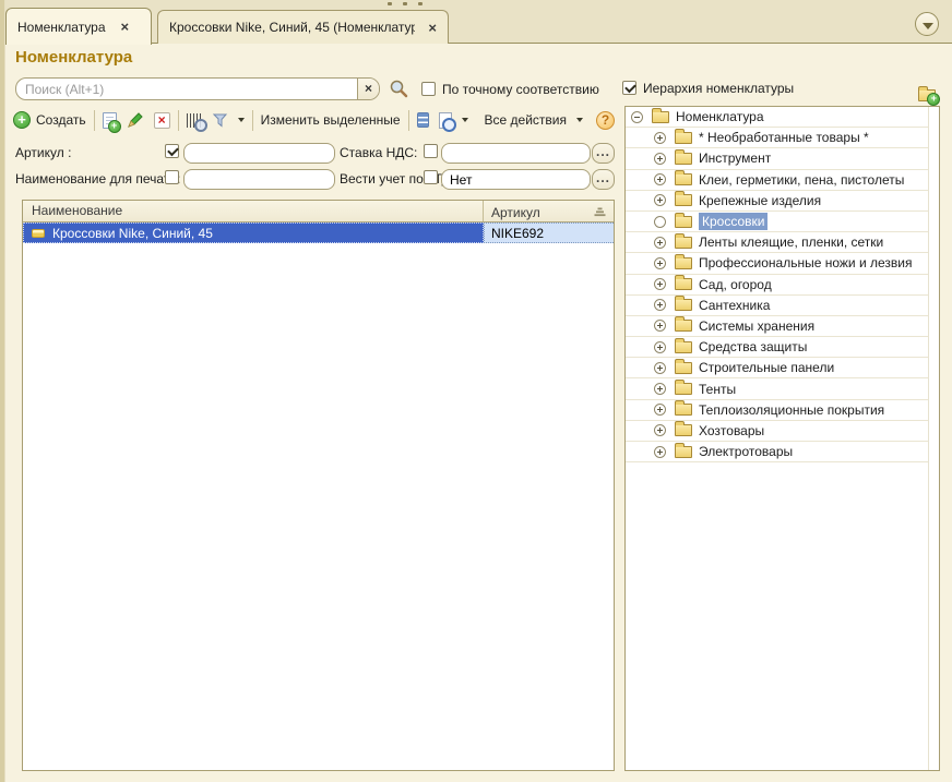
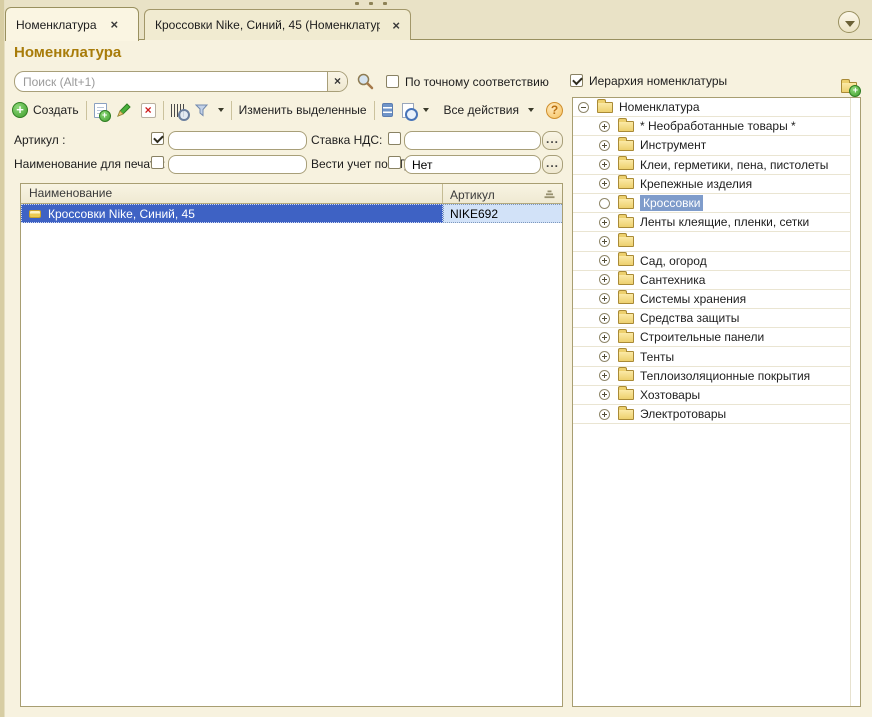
  Номенклатура
  ×
  Кроссовки Nike, Синий, 45 (Номенклатур
  ×
  Номенклатура
  Поиск (Alt+1)
  ×
  По точному соответствию
  Иерархия номенклатуры
  +
  Создать
  ×
  Изменить выделенные
  Все действия
  ?
  Артикул :
  Ставка НДС:
  ...
  Наименование для печа
  Вести учет поТ
  Нет
  ...
  Наименование
  Артикул
  Кроссовки Nike, Синий, 45
  NIKE692
  Номенклатура
  * Необработанные товары *
  Инструмент
  Клеи, герметики, пена, пистолеты
  Крепежные изделия
  Кроссовки
  Ленты клеящие, пленки, сетки
- Профессиональные ножи и лезвия
  Сад, огород
  Сантехника
  Системы хранения
  Средства защиты
  Строительные панели
  Тенты
  Теплоизоляционные покрытия
  Хозтовары
  Электротовары
